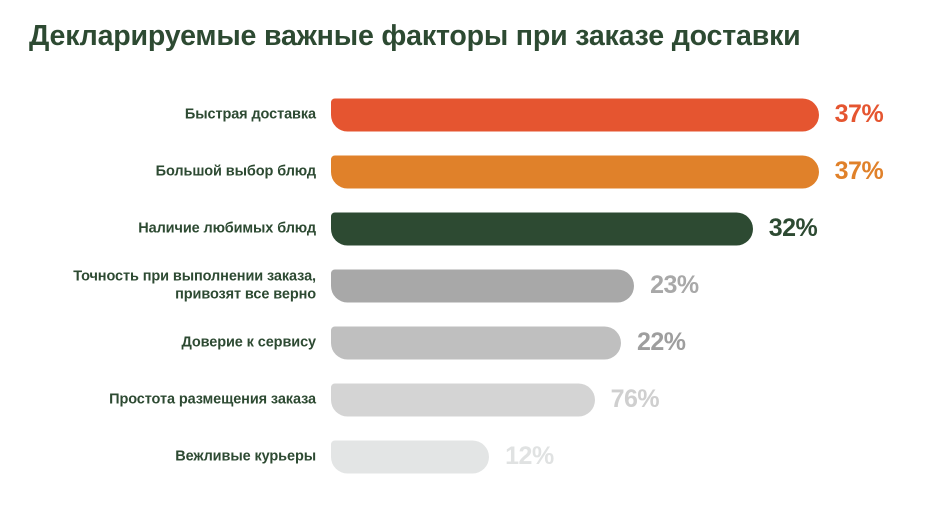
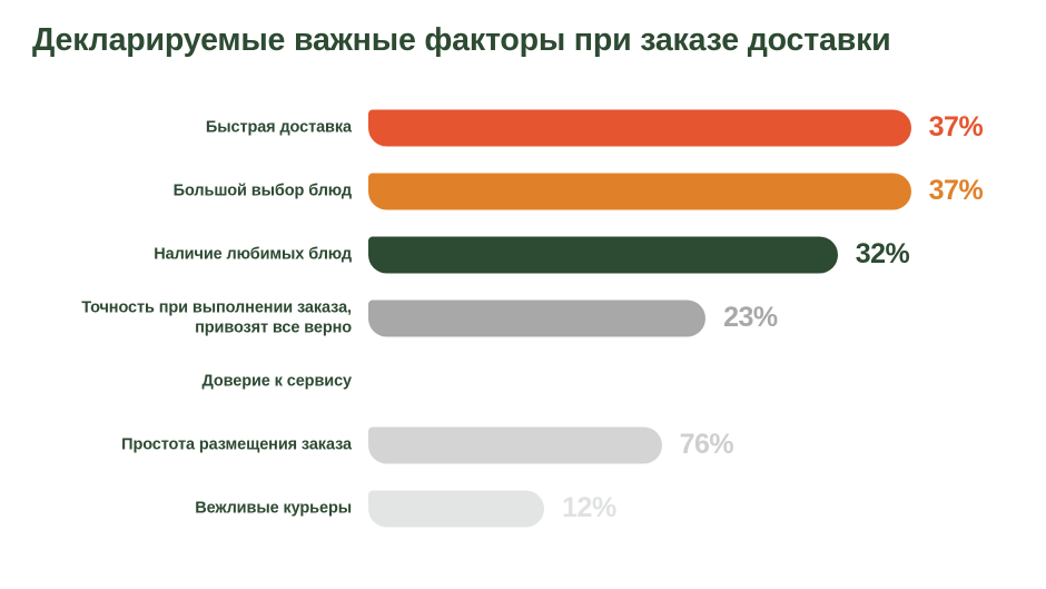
  Декларируемые важные факторы при заказе доставки
  Быстрая доставка
  37%
  Большой выбор блюд
  37%
  Наличие любимых блюд
  32%
  Точность при выполнении заказа,
  привозят все верно
  23%
  Доверие к сервису
- 22%
  Простота размещения заказа
  76%
  Вежливые курьеры
  12%
